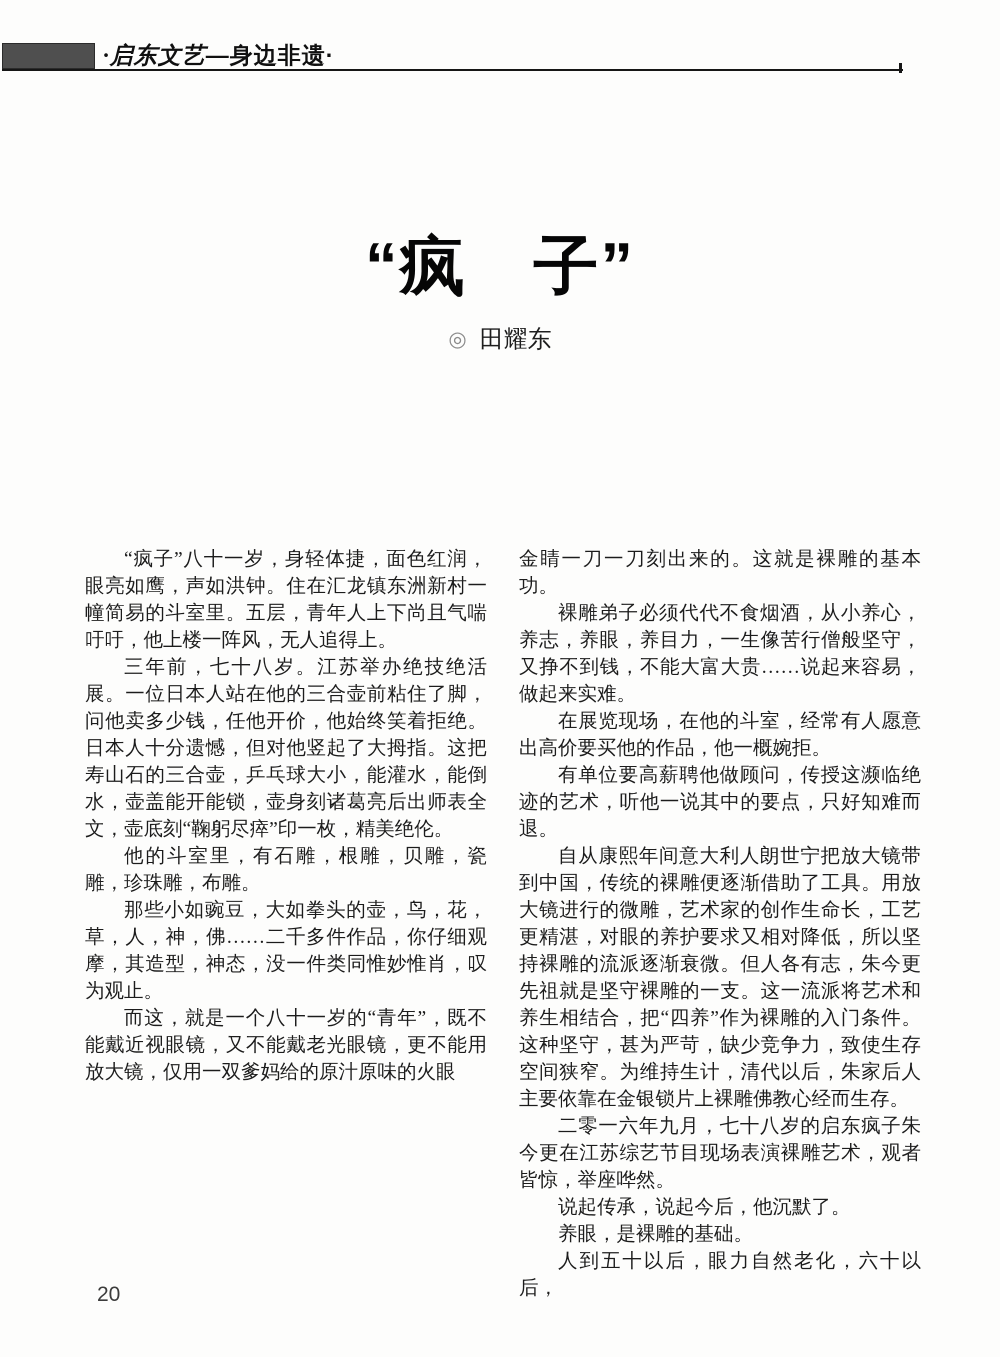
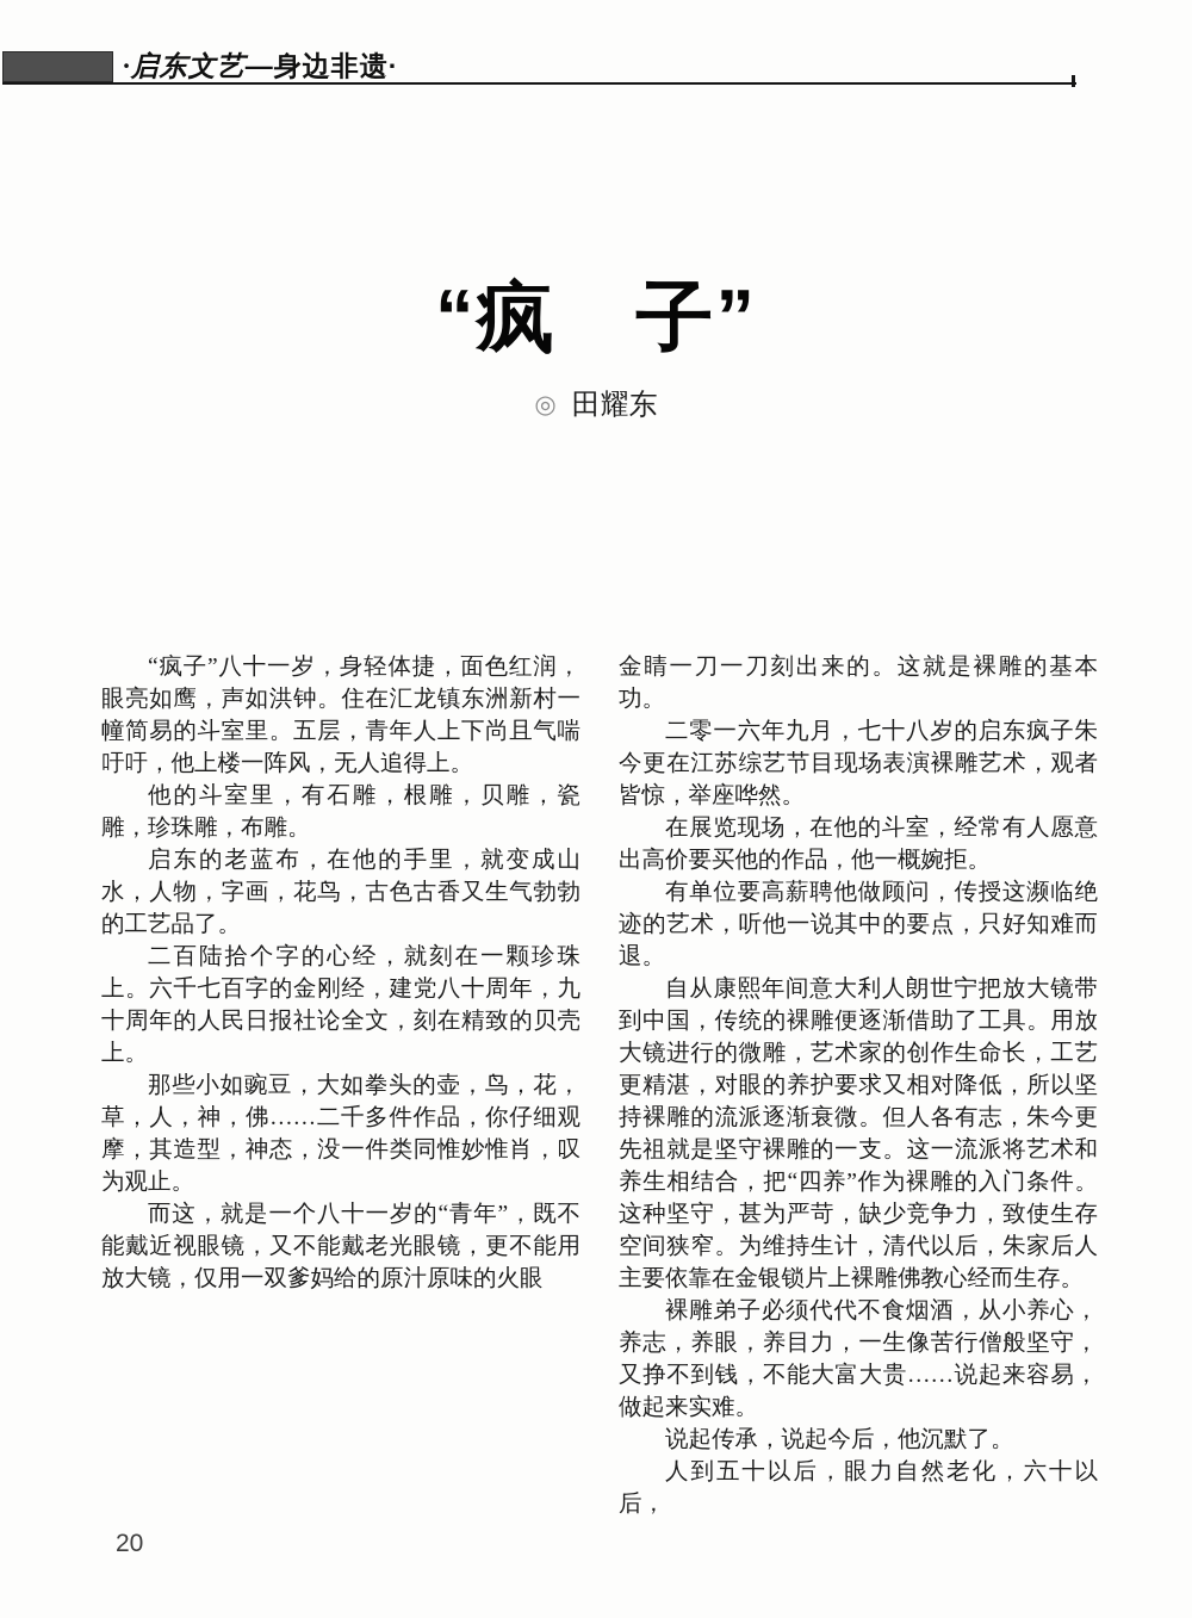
  ·启东文艺—身边非遗·
  “疯 子”
  ◎ 田耀东
  “疯子”八十一岁，身轻体捷，面色红润，眼亮如鹰，声如洪钟。住在汇龙镇东洲新村一幢简易的斗室里。五层，青年人上下尚且气喘吁吁，他上楼一阵风，无人追得上。
- 三年前，七十八岁。江苏举办绝技绝活展。一位日本人站在他的三合壶前粘住了脚，问他卖多少钱，任他开价，他始终笑着拒绝。日本人十分遗憾，但对他竖起了大拇指。这把寿山石的三合壶，乒乓球大小，能灌水，能倒水，壶盖能开能锁，壶身刻诸葛亮后出师表全文，壶底刻“鞠躬尽瘁”印一枚，精美绝伦。
  他的斗室里，有石雕，根雕，贝雕，瓷雕，珍珠雕，布雕。
+ 启东的老蓝布，在他的手里，就变成山水，人物，字画，花鸟，古色古香又生气勃勃的工艺品了。
+ 二百陆拾个字的心经，就刻在一颗珍珠上。六千七百字的金刚经，建党八十周年，九十周年的人民日报社论全文，刻在精致的贝壳上。
  那些小如豌豆，大如拳头的壶，鸟，花，草，人，神，佛……二千多件作品，你仔细观摩，其造型，神态，没一件类同惟妙惟肖，叹为观止。
  而这，就是一个八十一岁的“青年”，既不能戴近视眼镜，又不能戴老光眼镜，更不能用放大镜，仅用一双爹妈给的原汁原味的火眼
  金睛一刀一刀刻出来的。这就是裸雕的基本功。
- 裸雕弟子必须代代不食烟酒，从小养心，养志，养眼，养目力，一生像苦行僧般坚守，又挣不到钱，不能大富大贵……说起来容易，做起来实难。
+ 二零一六年九月，七十八岁的启东疯子朱今更在江苏综艺节目现场表演裸雕艺术，观者皆惊，举座哗然。
  在展览现场，在他的斗室，经常有人愿意出高价要买他的作品，他一概婉拒。
  有单位要高薪聘他做顾问，传授这濒临绝迹的艺术，听他一说其中的要点，只好知难而退。
  自从康熙年间意大利人朗世宁把放大镜带到中国，传统的裸雕便逐渐借助了工具。用放大镜进行的微雕，艺术家的创作生命长，工艺更精湛，对眼的养护要求又相对降低，所以坚持裸雕的流派逐渐衰微。但人各有志，朱今更先祖就是坚守裸雕的一支。这一流派将艺术和养生相结合，把“四养”作为裸雕的入门条件。这种坚守，甚为严苛，缺少竞争力，致使生存空间狭窄。为维持生计，清代以后，朱家后人主要依靠在金银锁片上裸雕佛教心经而生存。
- 二零一六年九月，七十八岁的启东疯子朱今更在江苏综艺节目现场表演裸雕艺术，观者皆惊，举座哗然。
+ 裸雕弟子必须代代不食烟酒，从小养心，养志，养眼，养目力，一生像苦行僧般坚守，又挣不到钱，不能大富大贵……说起来容易，做起来实难。
  说起传承，说起今后，他沉默了。
- 养眼，是裸雕的基础。
  人到五十以后，眼力自然老化，六十以后，
  20
